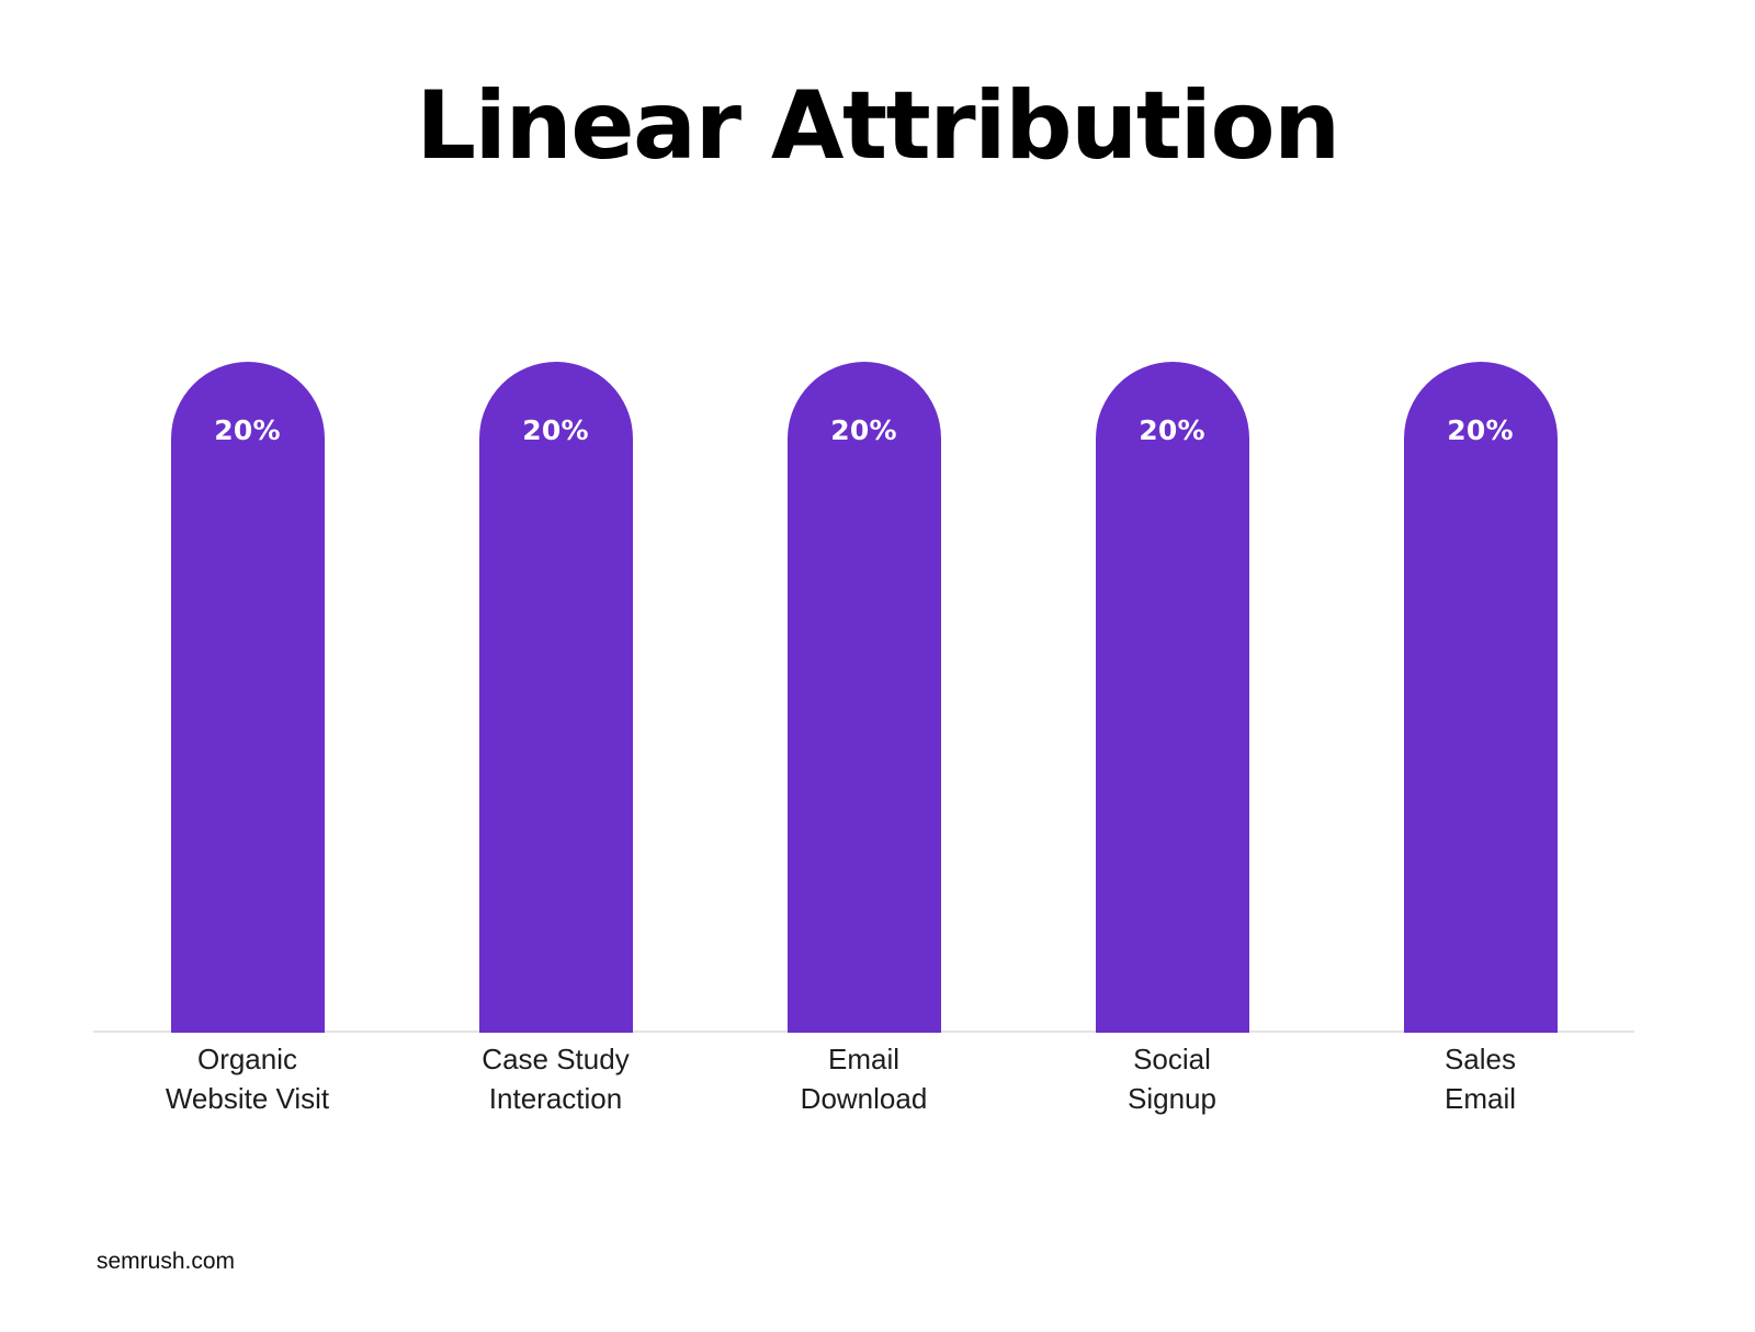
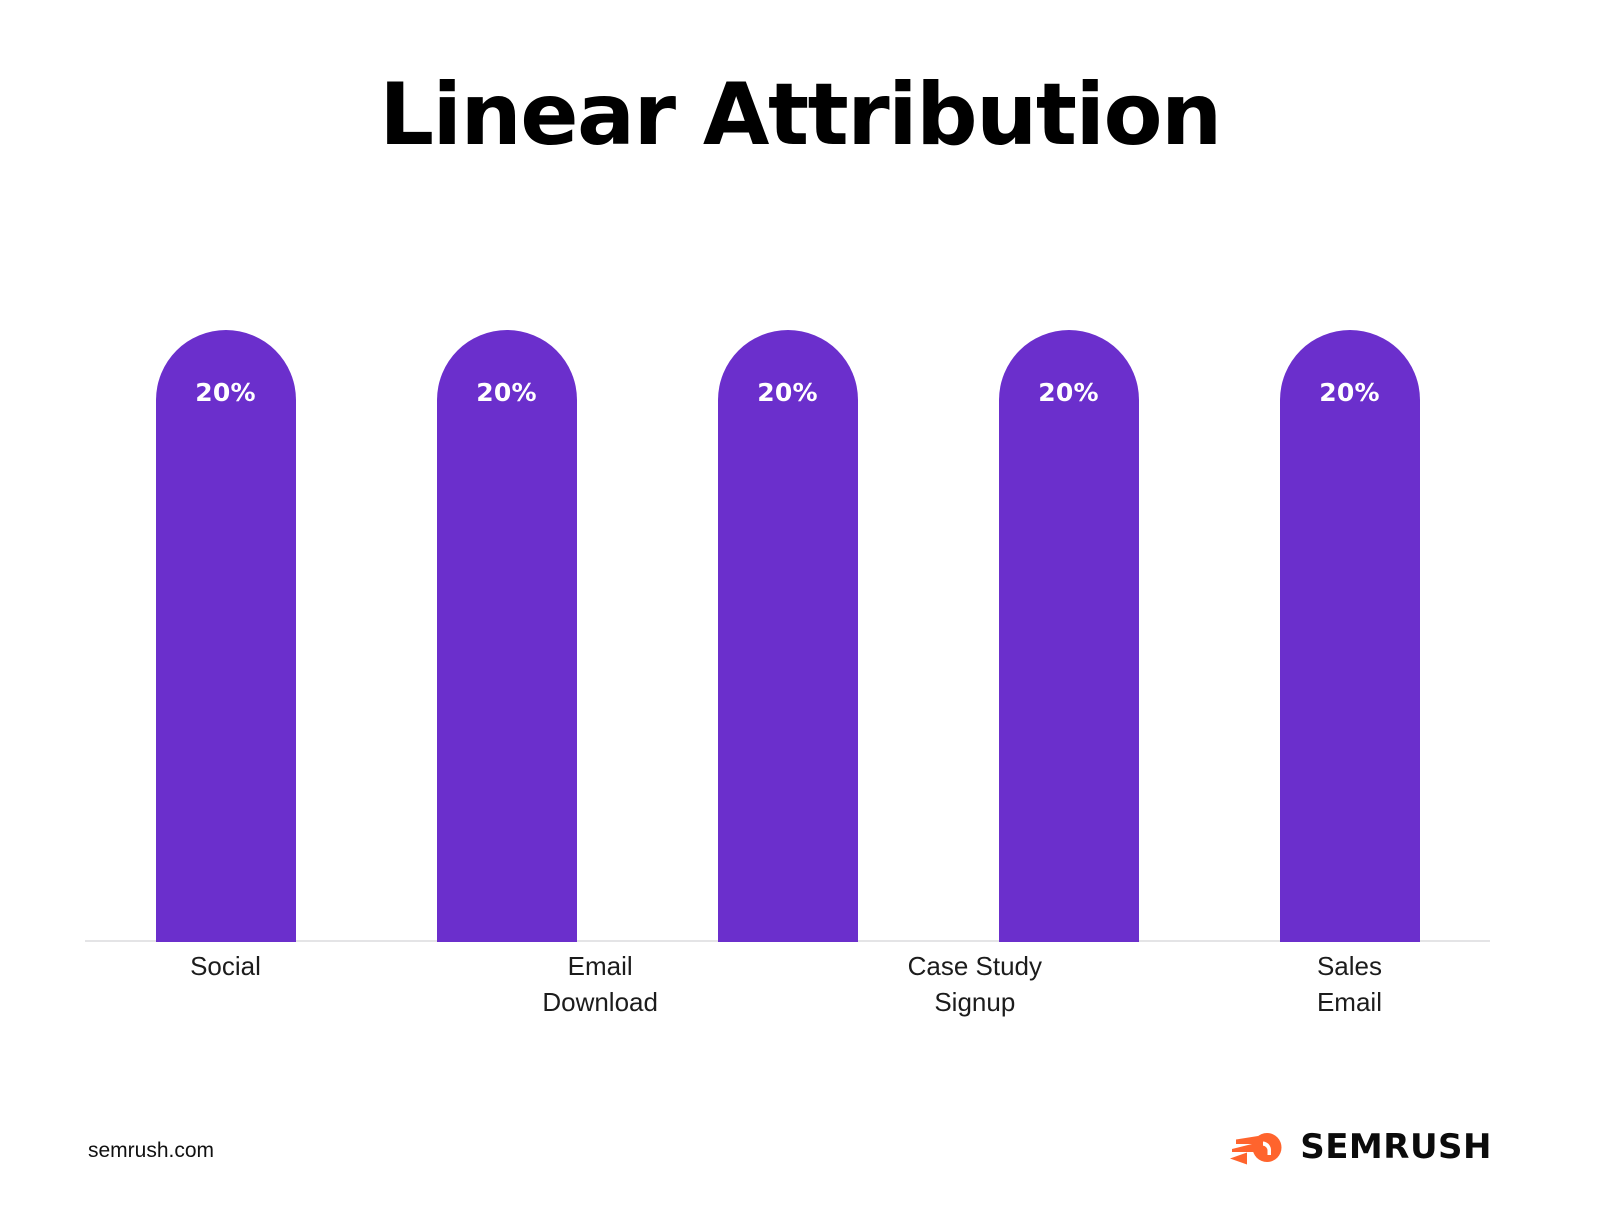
  Linear Attribution
  20%
  20%
  20%
  20%
  20%
- Organic
- Website Visit
- Case Study
+ Social
- Interaction
  Email
  Download
- Social
+ Case Study
  Signup
  Sales
  Email
  semrush.com
+ SEMRUSH
